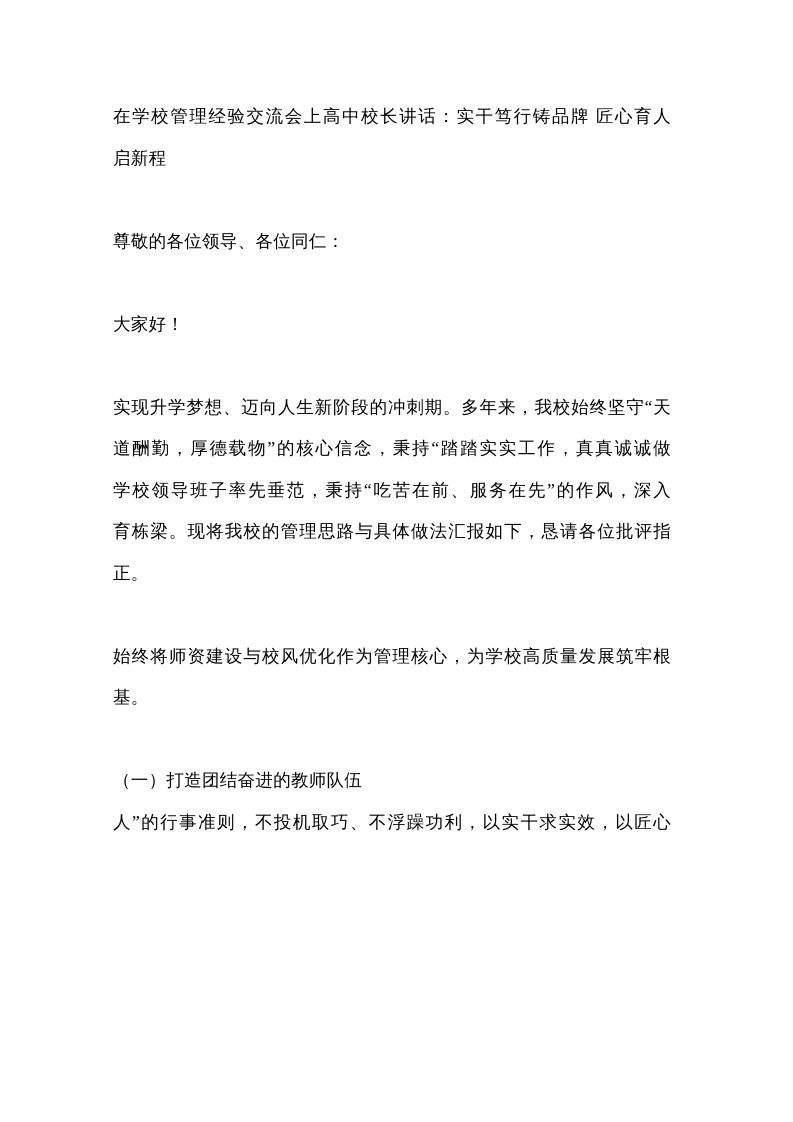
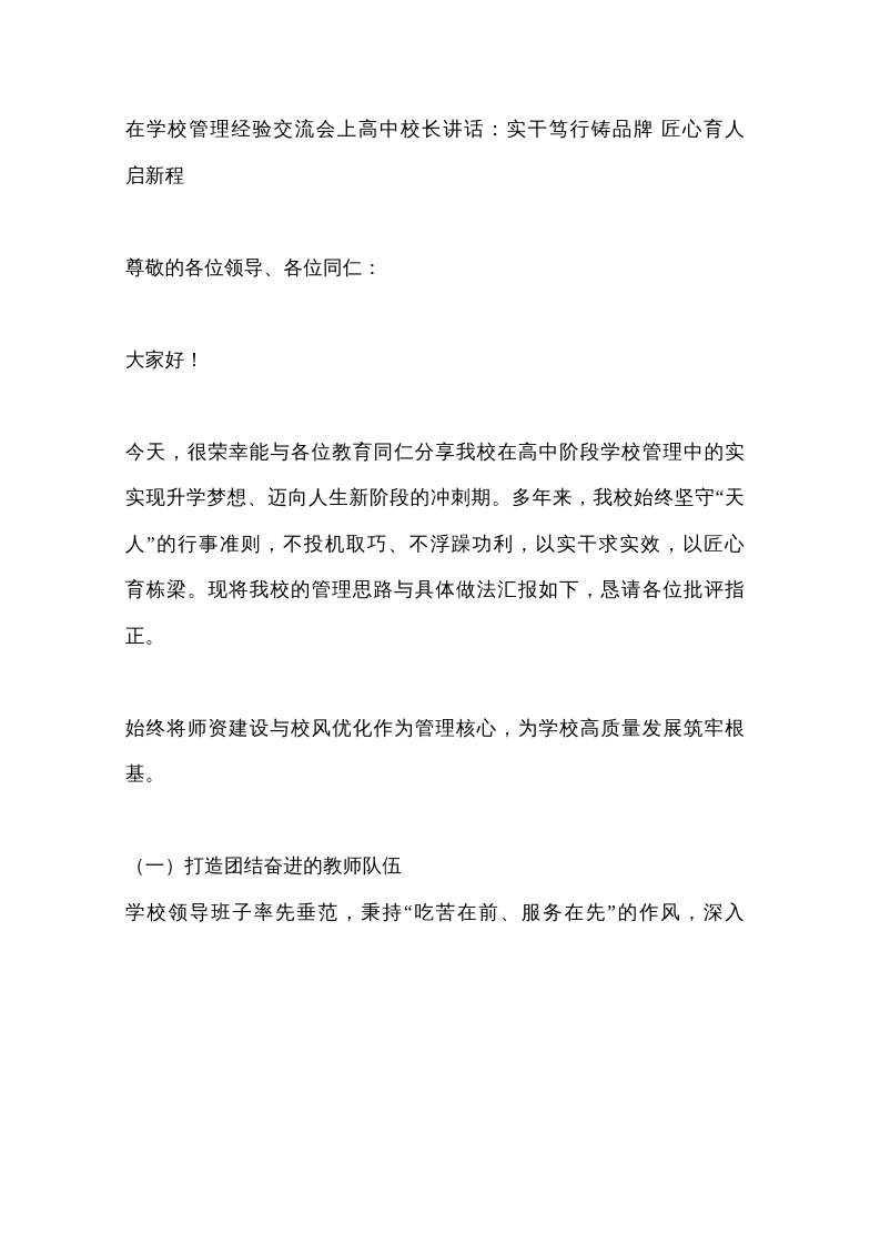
  在学校管理经验交流会上高中校长讲话：实干笃行铸品牌 匠心育人
  启新程
  尊敬的各位领导、各位同仁：
  大家好！
+ 今天，很荣幸能与各位教育同仁分享我校在高中阶段学校管理中的实
  实现升学梦想、迈向人生新阶段的冲刺期。多年来，我校始终坚守“天
- 道酬勤，厚德载物”的核心信念，秉持“踏踏实实工作，真真诚诚做
- 学校领导班子率先垂范，秉持“吃苦在前、服务在先”的作风，深入
+ 人”的行事准则，不投机取巧、不浮躁功利，以实干求实效，以匠心
  育栋梁。现将我校的管理思路与具体做法汇报如下，恳请各位批评指
  正。
  始终将师资建设与校风优化作为管理核心，为学校高质量发展筑牢根
  基。
  （一）打造团结奋进的教师队伍
- 人”的行事准则，不投机取巧、不浮躁功利，以实干求实效，以匠心
+ 学校领导班子率先垂范，秉持“吃苦在前、服务在先”的作风，深入
